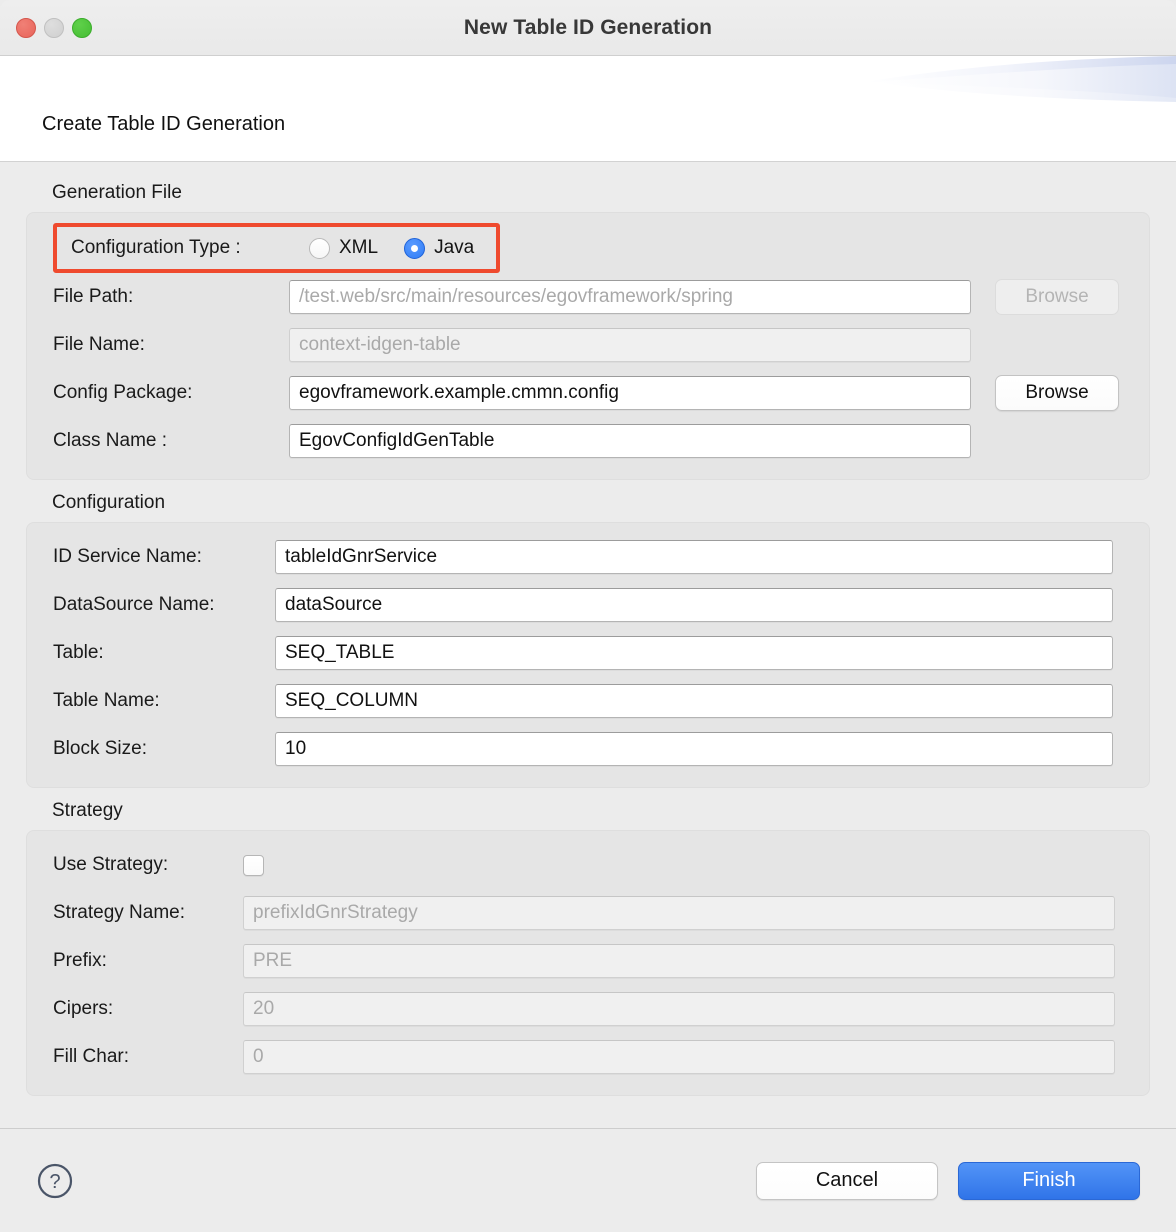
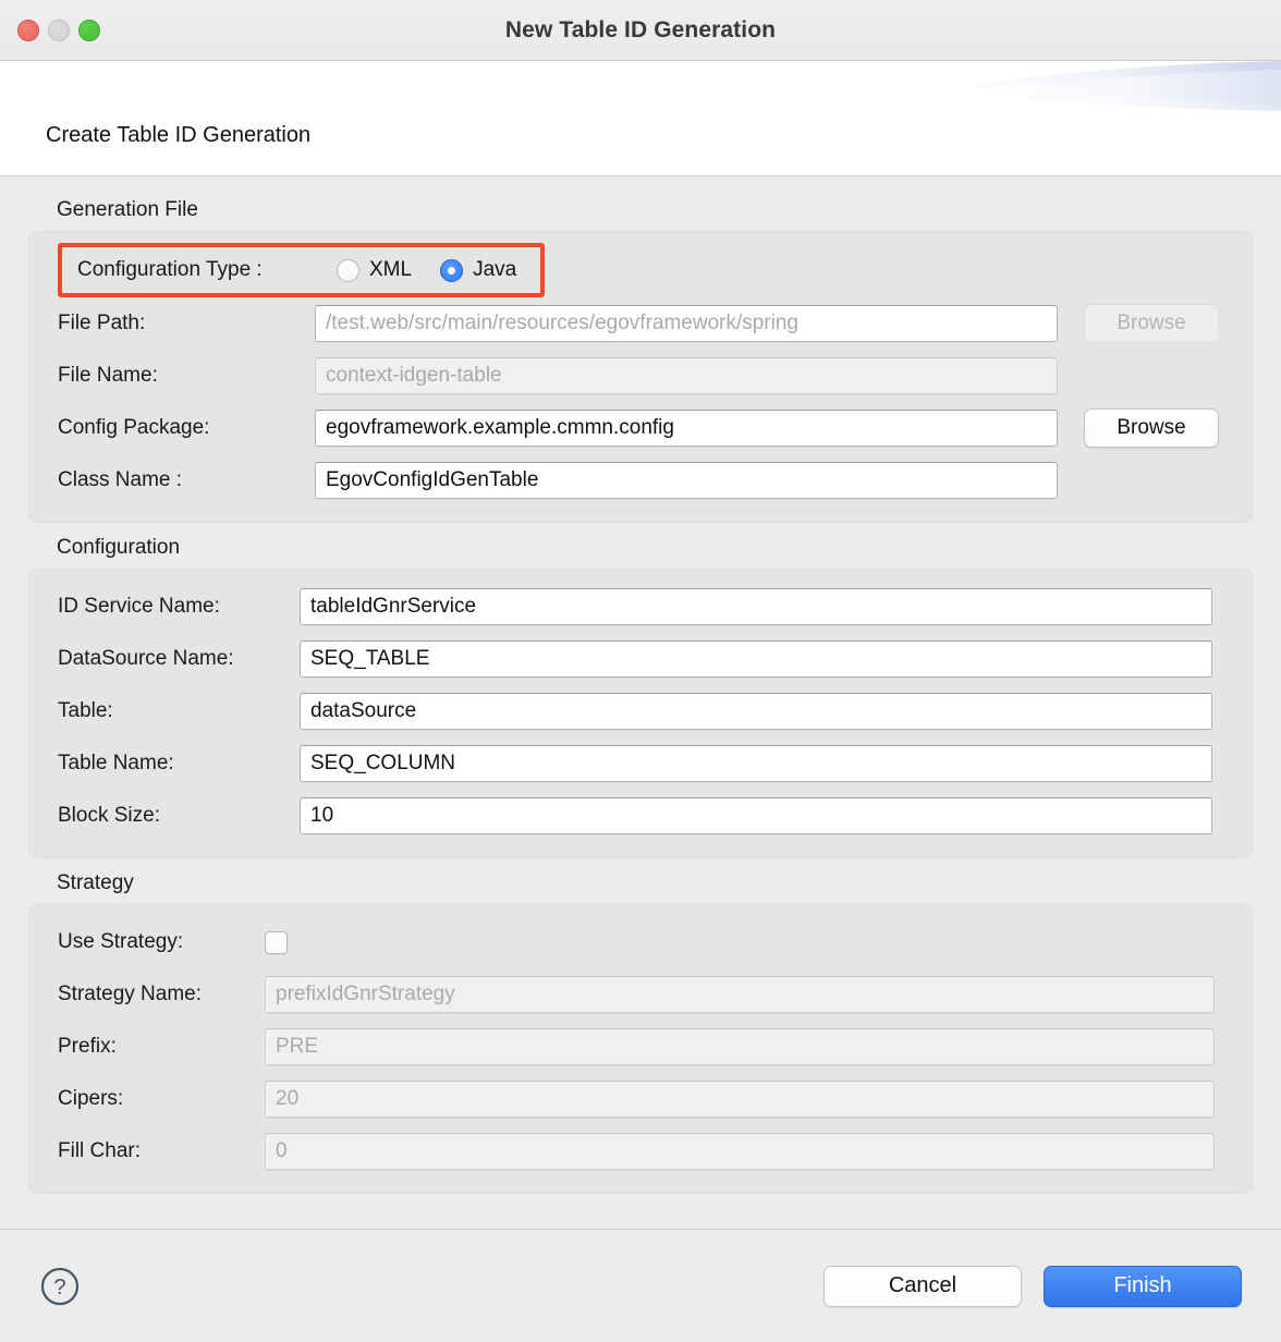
  New Table ID Generation
  Create Table ID Generation
  Generation File
  Configuration Type :
  XML
  Java
  File Path:
  /test.web/src/main/resources/egovframework/spring
  Browse
  File Name:
  context-idgen-table
  Config Package:
  egovframework.example.cmmn.config
  Browse
  Class Name :
  EgovConfigIdGenTable
  Configuration
  ID Service Name:
  tableIdGnrService
  DataSource Name:
- dataSource
+ SEQ_TABLE
  Table:
- SEQ_TABLE
+ dataSource
  Table Name:
  SEQ_COLUMN
  Block Size:
  10
  Strategy
  Use Strategy:
  Strategy Name:
  prefixIdGnrStrategy
  Prefix:
  PRE
  Cipers:
  20
  Fill Char:
  0
  ?
  Cancel
  Finish
